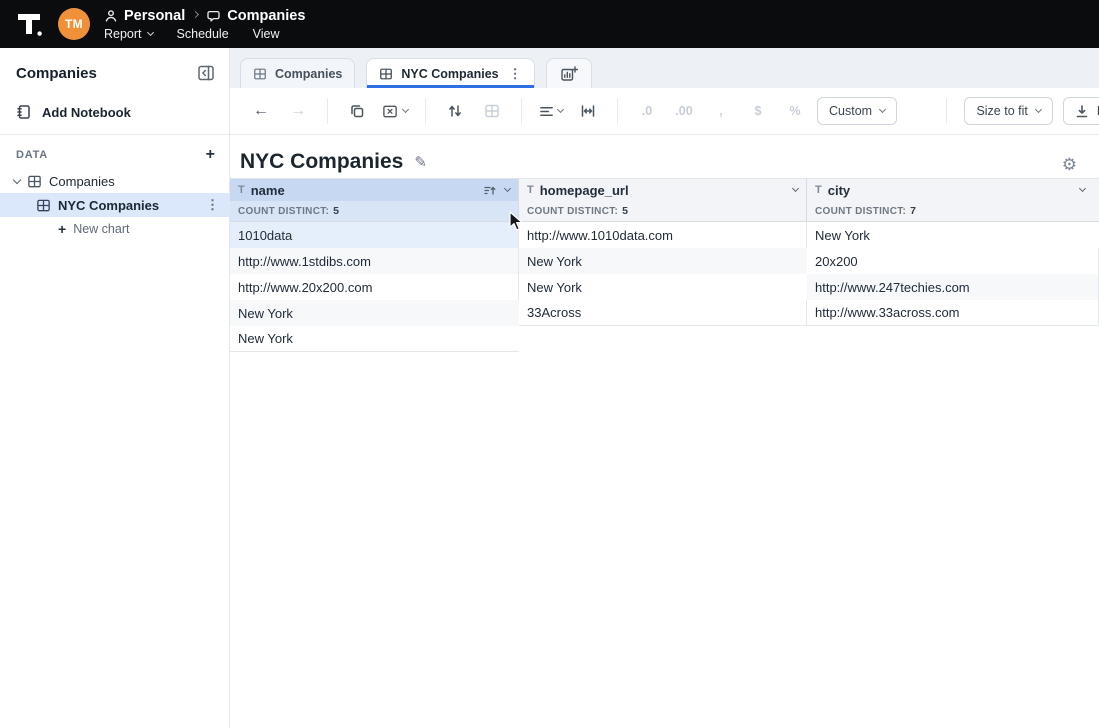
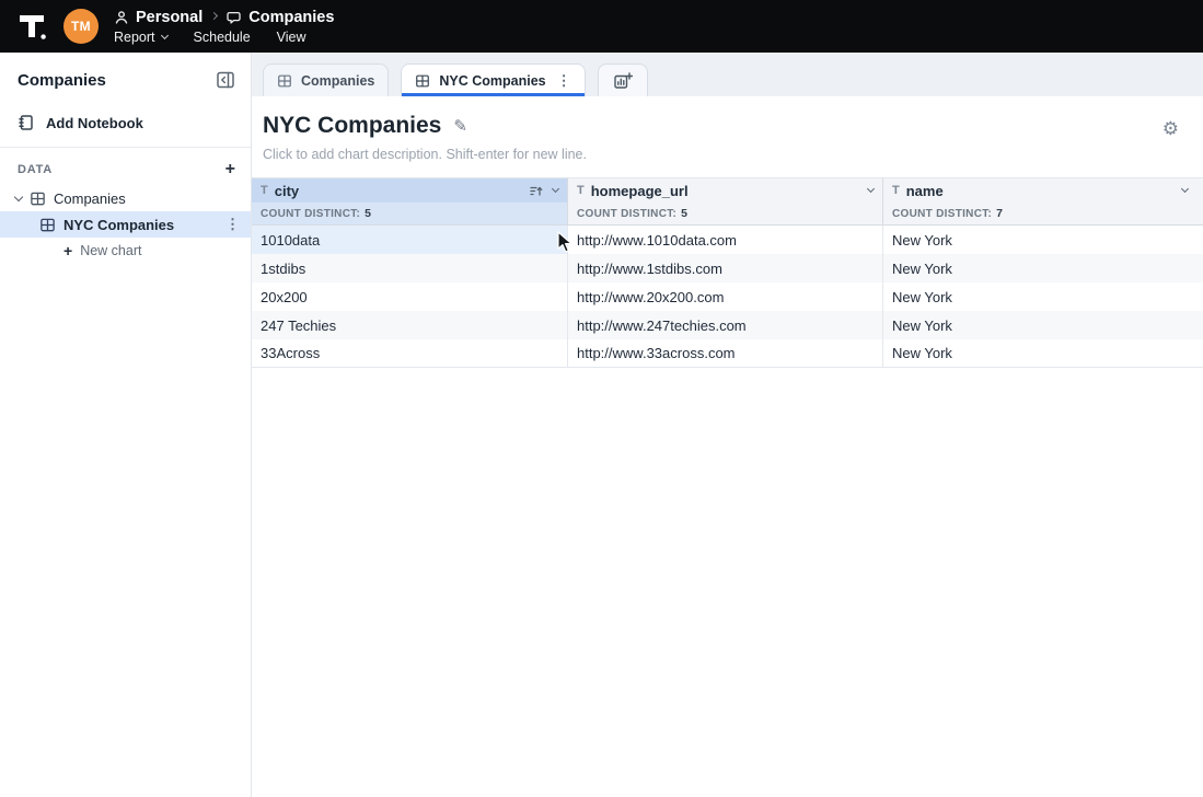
  TM
  Personal
  Companies
  Report
  Schedule
  View
  Companies
  Add Notebook
  DATA
  +
  Companies
  NYC Companies
  ⋮
  +
  New chart
  Companies
  NYC Companies
  ⋮
- ←
- →
- .0
- .00
- ,
- $
- %
- Custom
- Size to fit
  NYC Companies
  ✎
  ⚙
+ Click to add chart description. Shift-enter for new line.
  T
- name
+ city
  T
  homepage_url
  T
- city
+ name
  COUNT DISTINCT:
  5
  COUNT DISTINCT:
  5
  COUNT DISTINCT:
  7
  1010data
  http://www.1010data.com
  New York
+ 1stdibs
  http://www.1stdibs.com
  New York
  20x200
  http://www.20x200.com
  New York
+ 247 Techies
  http://www.247techies.com
  New York
  33Across
  http://www.33across.com
  New York
